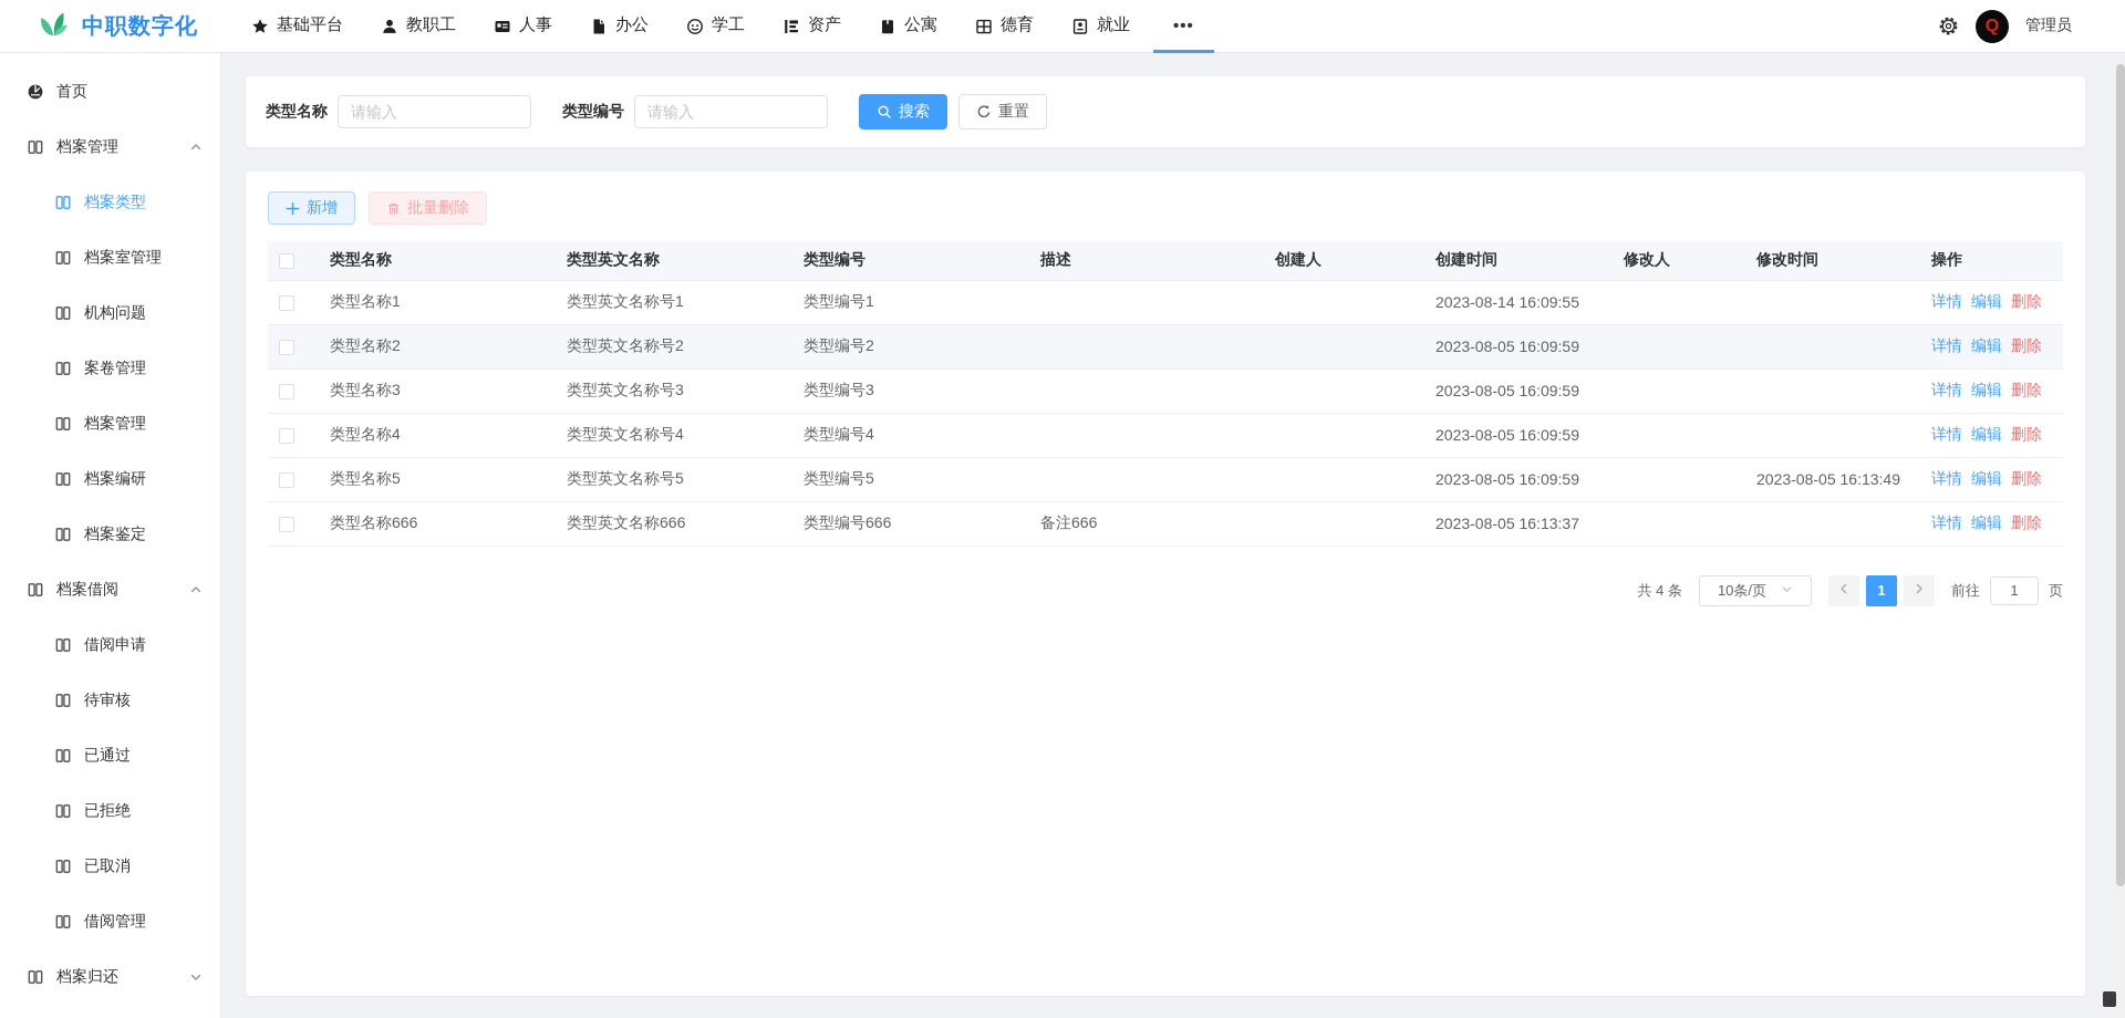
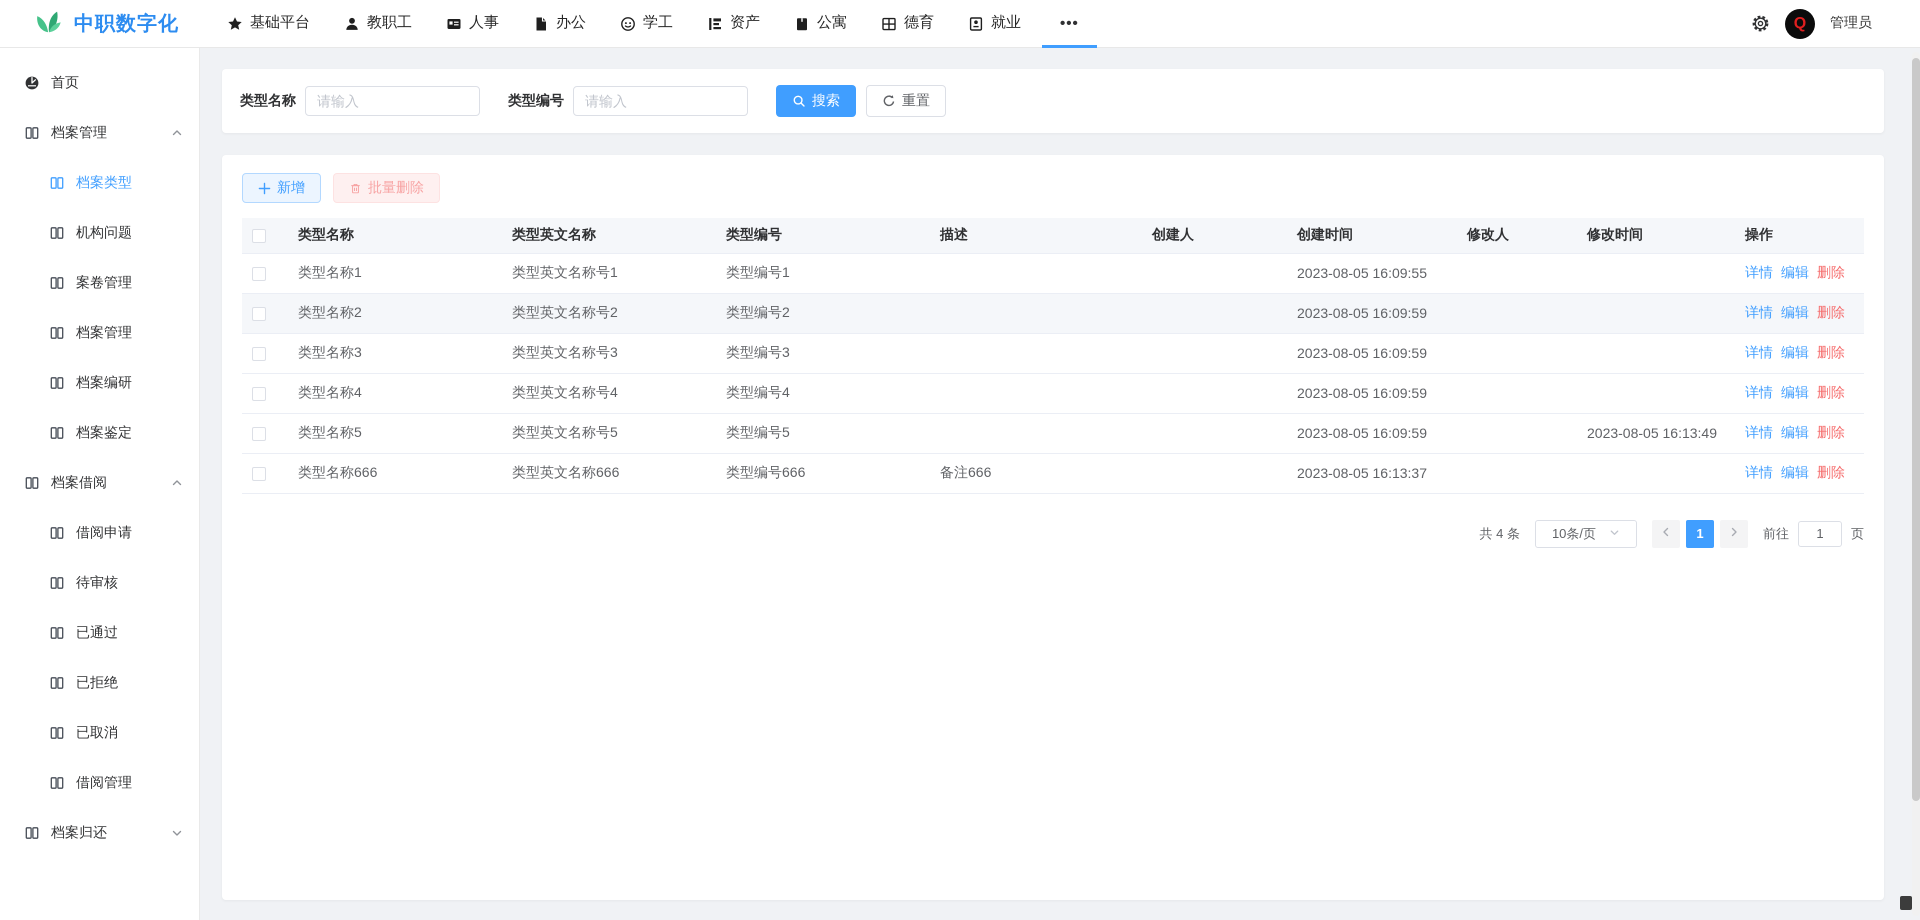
  中职数字化
  基础平台
  教职工
  人事
  办公
  学工
  资产
  公寓
  德育
  就业
  •••
  Q
  管理员
  首页
  档案管理
  档案类型
- 档案室管理
  机构问题
  案卷管理
  档案管理
  档案编研
  档案鉴定
  档案借阅
  借阅申请
  待审核
  已通过
  已拒绝
  已取消
  借阅管理
  档案归还
  类型名称
  请输入
  类型编号
  请输入
  搜索
  重置
  新增
  批量删除
  	类型名称	类型英文名称	类型编号	描述	创建人	创建时间	修改人	修改时间	操作
- 	类型名称1	类型英文名称号1	类型编号1			2023-08-14 16:09:55			详情 编辑 删除
+ 	类型名称1	类型英文名称号1	类型编号1			2023-08-05 16:09:55			详情 编辑 删除
  	类型名称2	类型英文名称号2	类型编号2			2023-08-05 16:09:59			详情 编辑 删除
  	类型名称3	类型英文名称号3	类型编号3			2023-08-05 16:09:59			详情 编辑 删除
  	类型名称4	类型英文名称号4	类型编号4			2023-08-05 16:09:59			详情 编辑 删除
  	类型名称5	类型英文名称号5	类型编号5			2023-08-05 16:09:59		2023-08-05 16:13:49	详情 编辑 删除
  	类型名称666	类型英文名称666	类型编号666	备注666		2023-08-05 16:13:37			详情 编辑 删除
  共 4 条
  10条/页
  1
  前往
  1
  页
